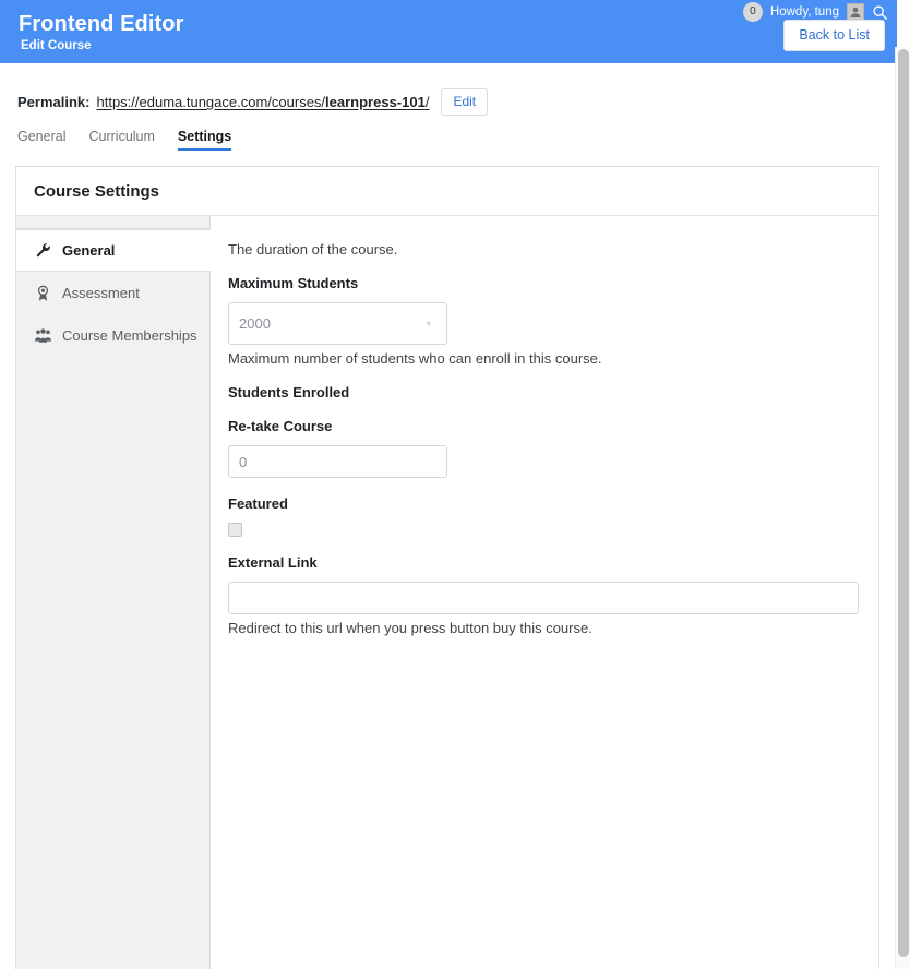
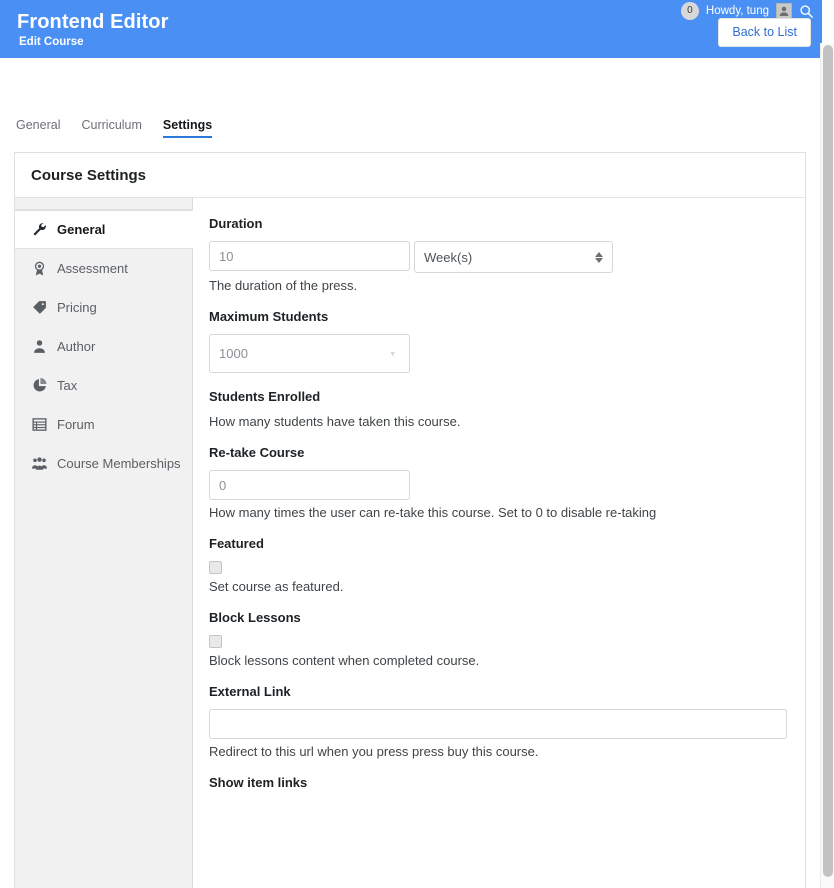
  Frontend Editor
  Edit Course
  0
  Howdy, tung
  Back to List
- Permalink:
- https://eduma.tungace.com/courses/learnpress-101/
- Edit
  General
  Curriculum
  Settings
  Course Settings
  General
  Assessment
+ Pricing
+ Author
+ Tax
+ Forum
  Course Memberships
+ Duration
+ 10
+ Week(s)
- The duration of the course.
+ The duration of the press.
  Maximum Students
- 2000
+ 1000
  ▾
- Maximum number of students who can enroll in this course.
  Students Enrolled
+ How many students have taken this course.
  Re-take Course
  0
+ How many times the user can re-take this course. Set to 0 to disable re-taking
  Featured
+ Set course as featured.
+ Block Lessons
+ Block lessons content when completed course.
  External Link
- Redirect to this url when you press button buy this course.
+ Redirect to this url when you press press buy this course.
+ Show item links
